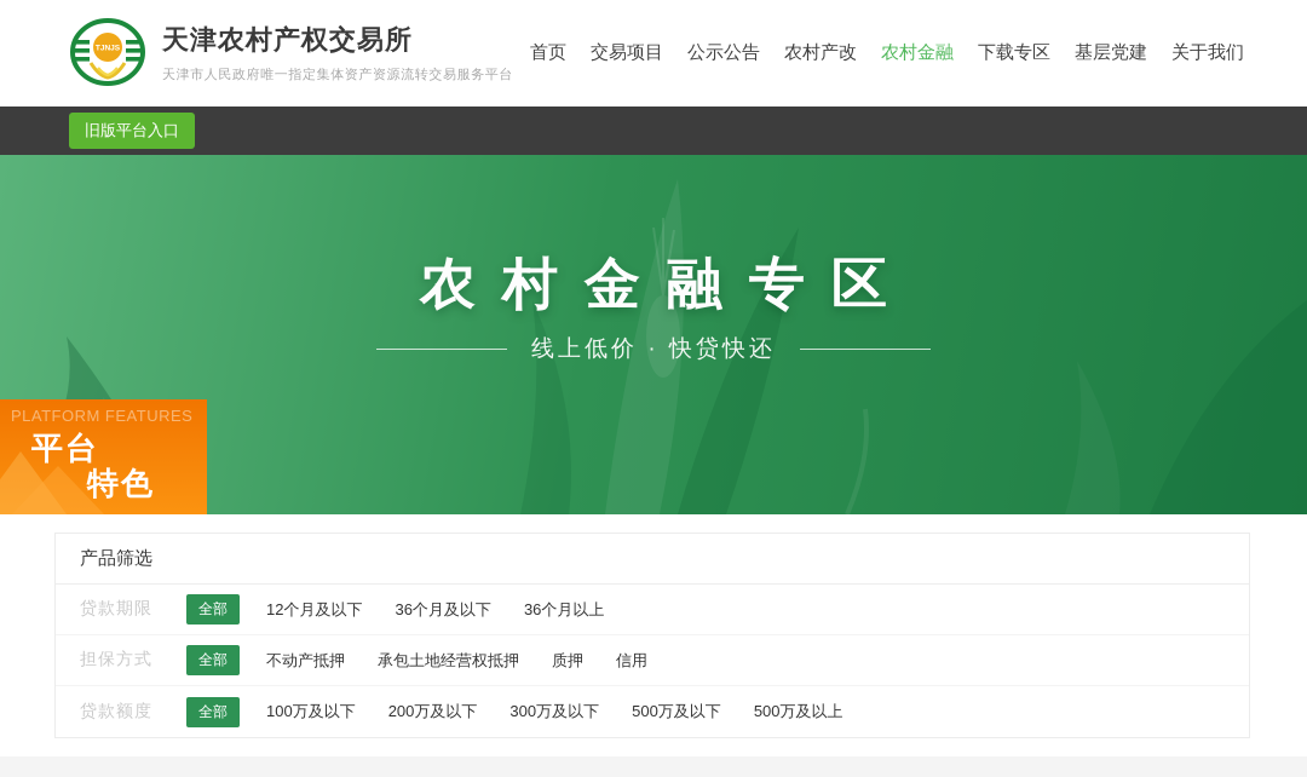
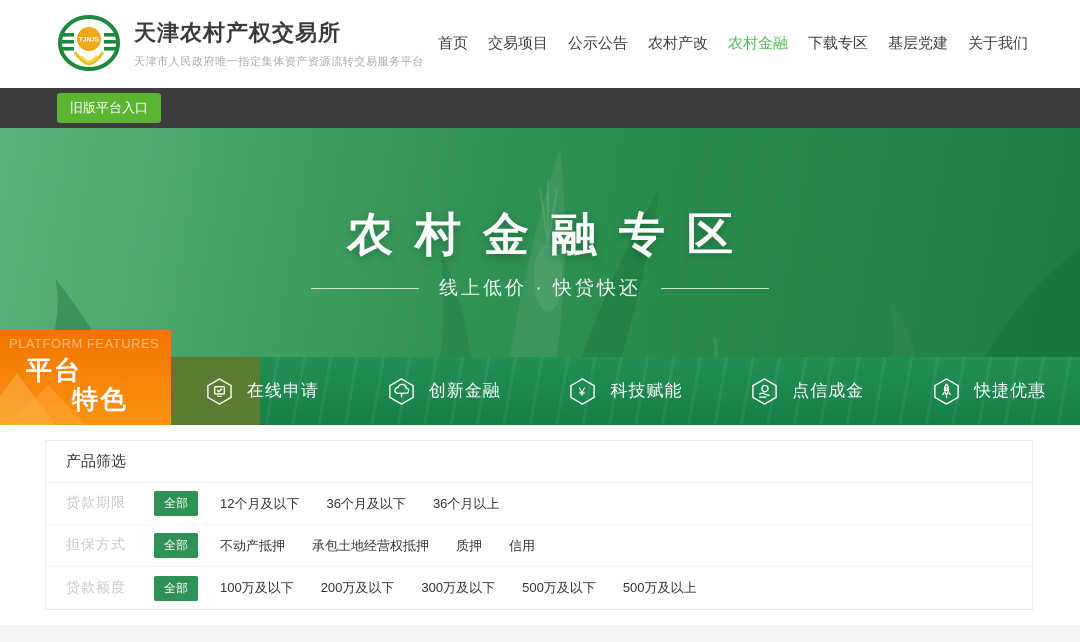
  天津农村产权交易所
  天津市人民政府唯一指定集体资产资源流转交易服务平台
  首页
  交易项目
  公示公告
  农村产改
  农村金融
  下载专区
  基层党建
  关于我们
  旧版平台入口
  农村金融专区
  线上低价 · 快贷快还
+ 在线申请
+ 创新金融
+ ¥
+ 科技赋能
+ 点信成金
+ 快捷优惠
  PLATFORM FEATURES
  平台
  特色
  产品筛选
  贷款期限
  全部
  12个月及以下
  36个月及以下
  36个月以上
  担保方式
  全部
  不动产抵押
  承包土地经营权抵押
  质押
  信用
  贷款额度
  全部
  100万及以下
  200万及以下
  300万及以下
  500万及以下
  500万及以上
